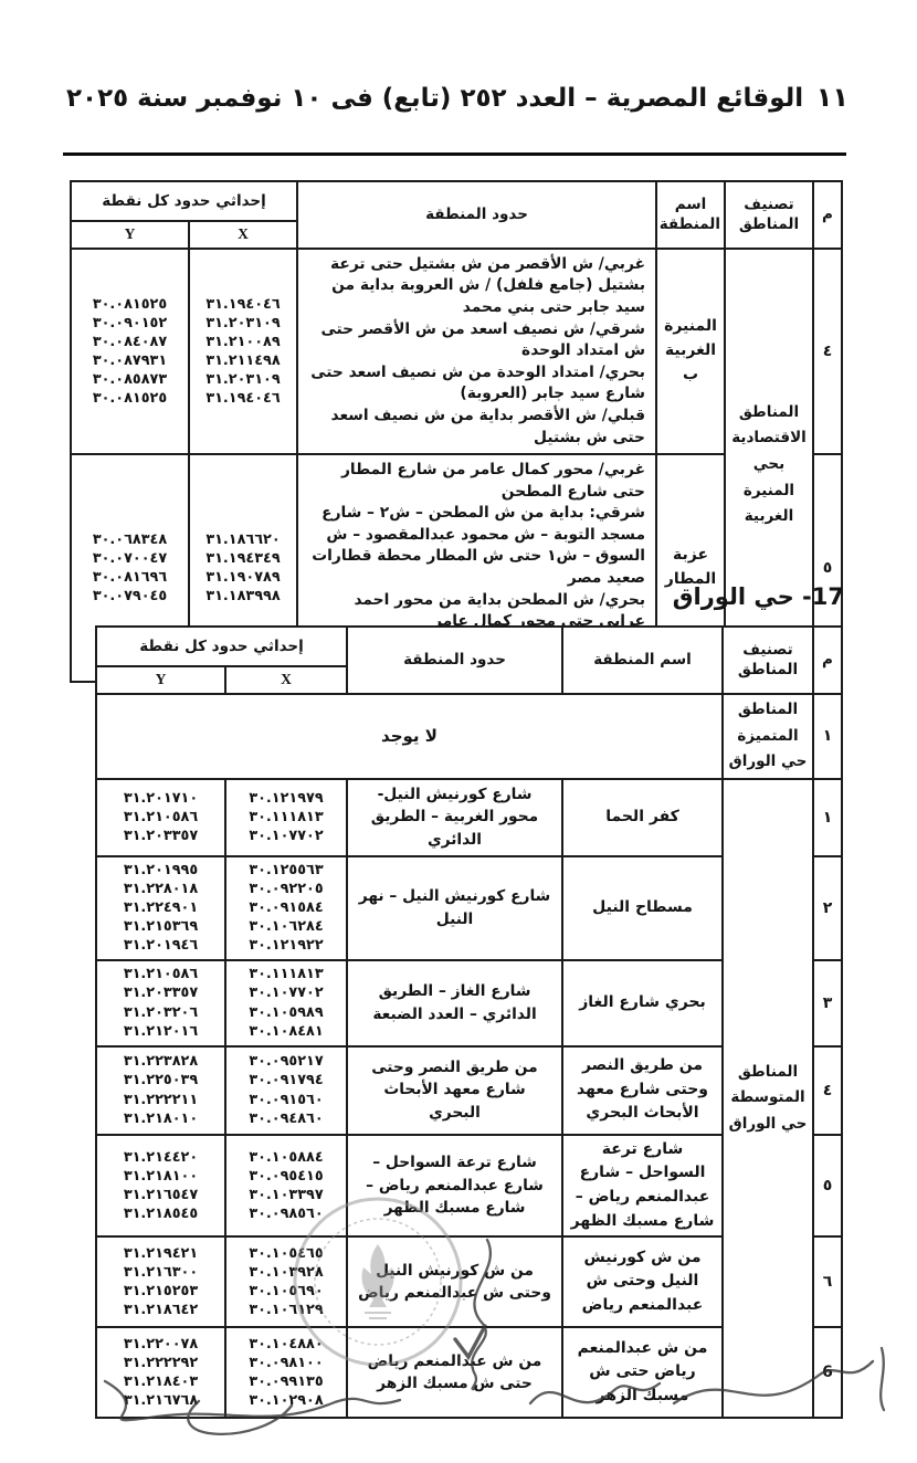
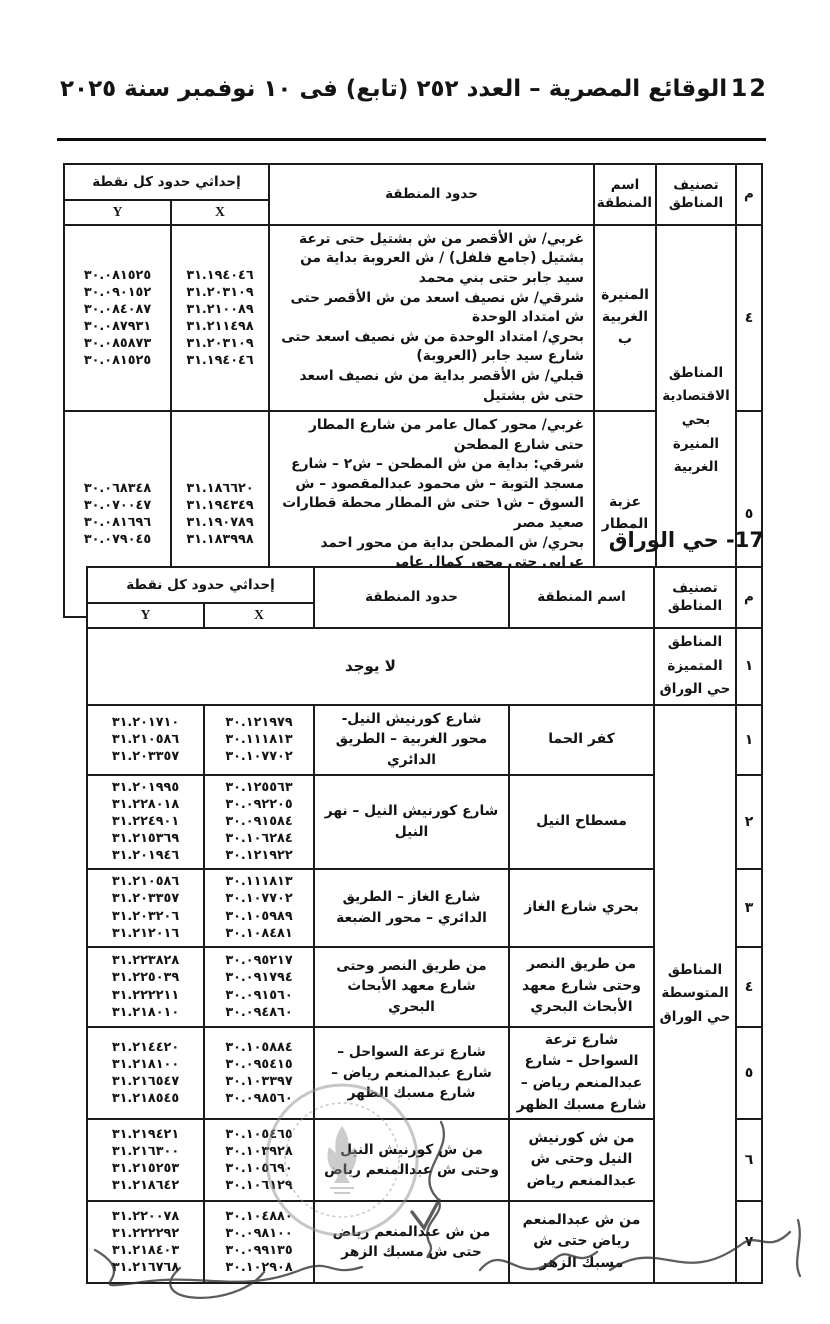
- ١١
+ 12
  الوقائع المصرية – العدد ٢٥٢ (تابع) فى ١٠ نوفمبر سنة ٢٠٢٥
  م	تصنيف المناطق	اسم المنطقة	حدود المنطقة	إحداثي حدود كل نقطة
  X	Y
  ٤	المناطق الاقتصادية بحي المنيرة الغربية	المنيرة الغربية ب	غربي/ ش الأقصر من ش بشتيل حتى ترعة بشتيل (جامع فلفل) / ش العروبة بداية من سيد جابر حتى بني محمدشرقي/ ش نصيف اسعد من ش الأقصر حتى ش امتداد الوحدةبحري/ امتداد الوحدة من ش نصيف اسعد حتى شارع سيد جابر (العروبة)قبلي/ ش الأقصر بداية من ش نصيف اسعد حتى ش بشتيل	٣١.١٩٤٠٤٦٣١.٢٠٣١٠٩٣١.٢١٠٠٨٩٣١.٢١١٤٩٨٣١.٢٠٣١٠٩٣١.١٩٤٠٤٦	٣٠.٠٨١٥٢٥٣٠.٠٩٠١٥٢٣٠.٠٨٤٠٨٧٣٠.٠٨٧٩٣١٣٠.٠٨٥٨٧٣٣٠.٠٨١٥٢٥
  ٥	عزبة المطار	غربي/ محور كمال عامر من شارع المطار حتى شارع المطحنشرقي: بداية من ش المطحن – ش٢ – شارع مسجد التوبة – ش محمود عبدالمقصود – ش السوق – ش١ حتى ش المطار محطة قطارات صعيد مصربحري/ ش المطحن بداية من محور احمد عرابي حتى محور كمال عامر	٣١.١٨٦٦٢٠٣١.١٩٤٣٤٩٣١.١٩٠٧٨٩٣١.١٨٣٩٩٨	٣٠.٠٦٨٣٤٨٣٠.٠٧٠٠٤٧٣٠.٠٨١٦٩٦٣٠.٠٧٩٠٤٥
  17- حي الوراق
  م	تصنيف المناطق	اسم المنطقة	حدود المنطقة	إحداثي حدود كل نقطة
  X	Y
  ١	المناطق المتميزة حي الوراق	لا يوجد
  ١	المناطق المتوسطة حي الوراق	كفر الحما	شارع كورنيش النيل- محور الغربية – الطريق الدائري	٣٠.١٢١٩٧٩٣٠.١١١٨١٣٣٠.١٠٧٧٠٢	٣١.٢٠١٧١٠٣١.٢١٠٥٨٦٣١.٢٠٣٣٥٧
  ٢	مسطاح النيل	شارع كورنيش النيل – نهر النيل	٣٠.١٢٥٥٦٣٣٠.٠٩٢٢٠٥٣٠.٠٩١٥٨٤٣٠.١٠٦٢٨٤٣٠.١٢١٩٢٢	٣١.٢٠١٩٩٥٣١.٢٢٨٠١٨٣١.٢٢٤٩٠١٣١.٢١٥٣٦٩٣١.٢٠١٩٤٦
- ٣	بحري شارع الغاز	شارع الغاز – الطريق الدائري – العدد الضبعة	٣٠.١١١٨١٣٣٠.١٠٧٧٠٢٣٠.١٠٥٩٨٩٣٠.١٠٨٤٨١	٣١.٢١٠٥٨٦٣١.٢٠٣٣٥٧٣١.٢٠٣٢٠٦٣١.٢١٢٠١٦
+ ٣	بحري شارع الغاز	شارع الغاز – الطريق الدائري – محور الضبعة	٣٠.١١١٨١٣٣٠.١٠٧٧٠٢٣٠.١٠٥٩٨٩٣٠.١٠٨٤٨١	٣١.٢١٠٥٨٦٣١.٢٠٣٣٥٧٣١.٢٠٣٢٠٦٣١.٢١٢٠١٦
  ٤	من طريق النصر وحتى شارع معهد الأبحاث البحري	من طريق النصر وحتى شارع معهد الأبحاث البحري	٣٠.٠٩٥٢١٧٣٠.٠٩١٧٩٤٣٠.٠٩١٥٦٠٣٠.٠٩٤٨٦٠	٣١.٢٢٣٨٢٨٣١.٢٢٥٠٣٩٣١.٢٢٢٢١١٣١.٢١٨٠١٠
  ٥	شارع ترعة السواحل – شارع عبدالمنعم رياض – شارع مسبك الظهر	شارع ترعة السواحل – شارع عبدالمنعم رياض – شارع مسبك الظهر	٣٠.١٠٥٨٨٤٣٠.٠٩٥٤١٥٣٠.١٠٣٣٩٧٣٠.٠٩٨٥٦٠	٣١.٢١٤٤٢٠٣١.٢١٨١٠٠٣١.٢١٦٥٤٧٣١.٢١٨٥٤٥
  ٦	من ش كورنيش النيل وحتى ش عبدالمنعم رياض	من ش كورنيش النيل وحتى ش عبدالمنعم رياض	٣٠.١٠٥٤٦٥٣٠.١٠٣٩٢٨٣٠.١٠٥٦٩٠٣٠.١٠٦١٢٩	٣١.٢١٩٤٢١٣١.٢١٦٣٠٠٣١.٢١٥٢٥٣٣١.٢١٨٦٤٢
- 6	من ش عبدالمنعم رياض حتى ش مسبك الزهر	من ش عبدالمنعم رياض حتى ش مسبك الزهر	٣٠.١٠٤٨٨٠٣٠.٠٩٨١٠٠٣٠.٠٩٩١٣٥٣٠.١٠٢٩٠٨	٣١.٢٢٠٠٧٨٣١.٢٢٢٢٩٢٣١.٢١٨٤٠٣٣١.٢١٦٧٦٨
+ ٧	من ش عبدالمنعم رياض حتى ش مسبك الزهر	من ش عبدالمنعم رياض حتى ش مسبك الزهر	٣٠.١٠٤٨٨٠٣٠.٠٩٨١٠٠٣٠.٠٩٩١٣٥٣٠.١٠٢٩٠٨	٣١.٢٢٠٠٧٨٣١.٢٢٢٢٩٢٣١.٢١٨٤٠٣٣١.٢١٦٧٦٨
